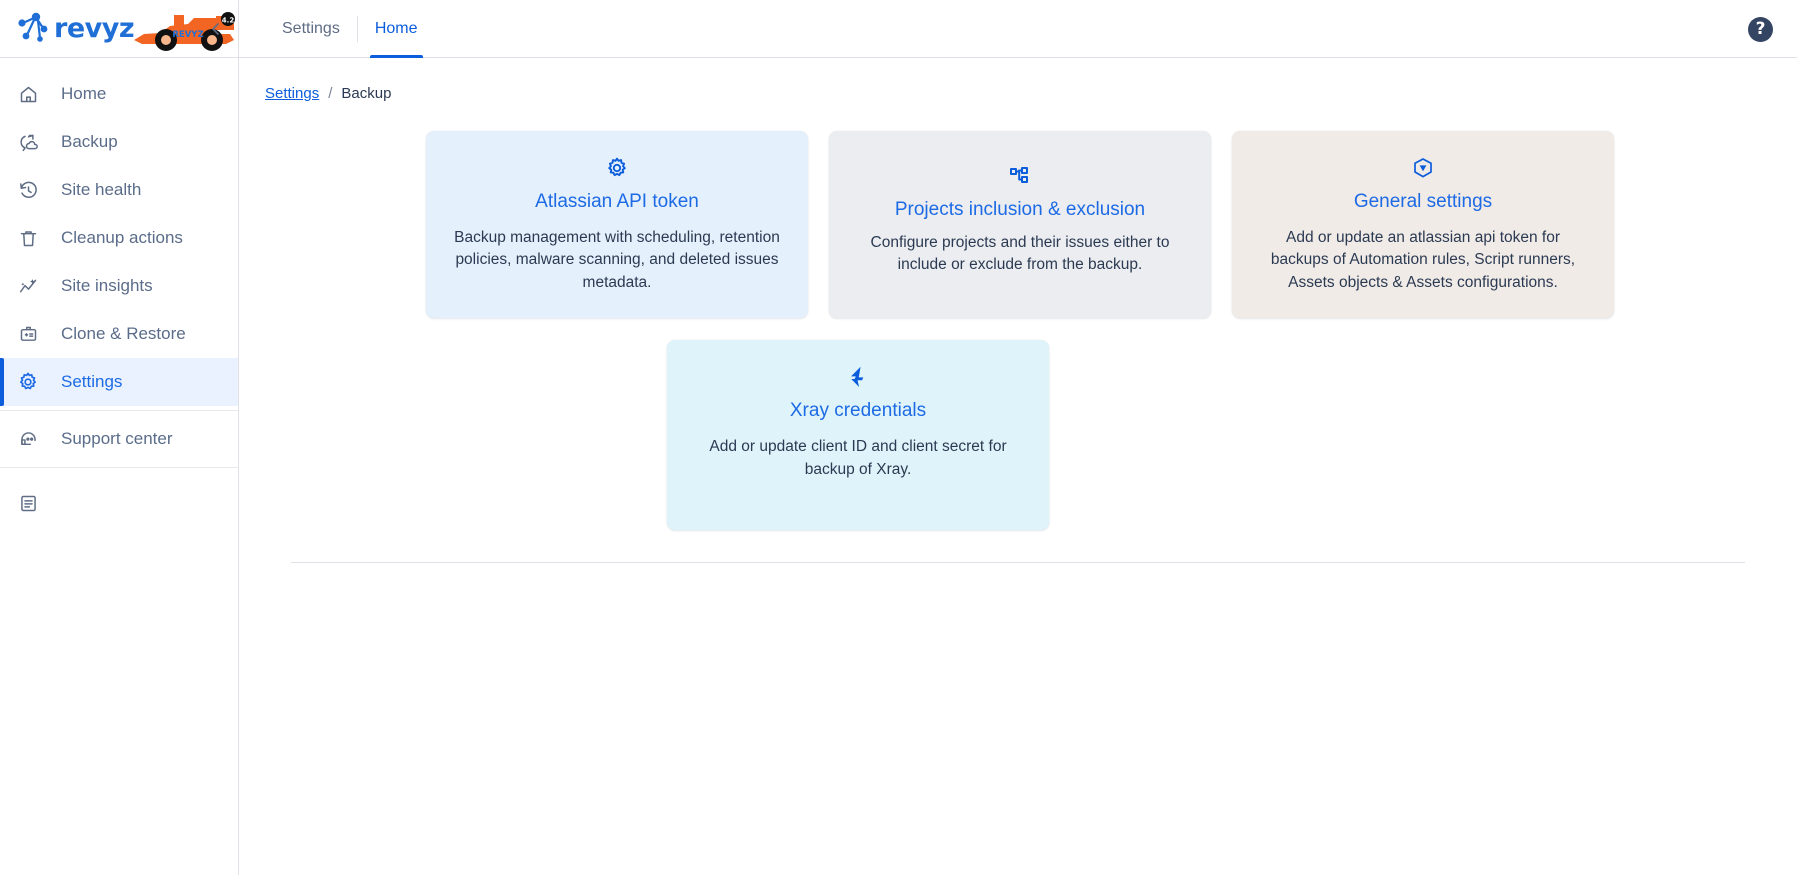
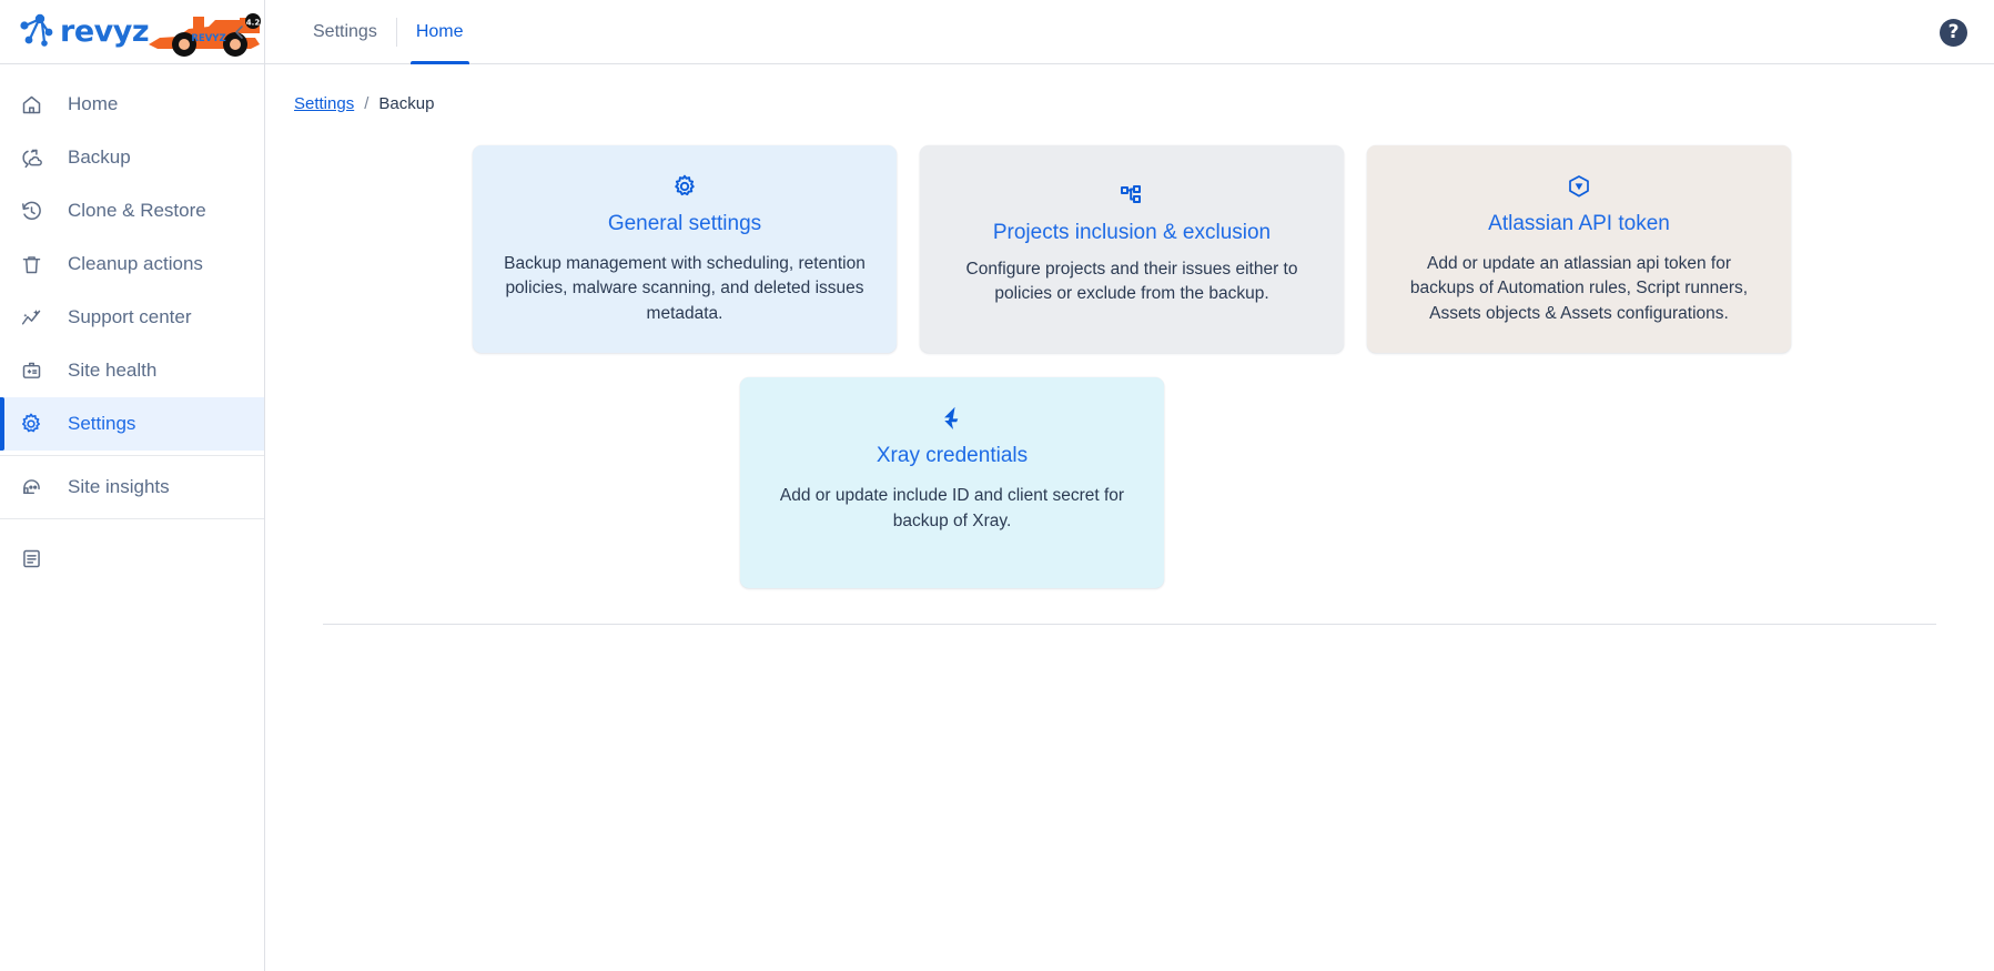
  revyz
  4.2
  REVYZ
  Home
  Backup
- Site health
+ Clone & Restore
  Cleanup actions
- Site insights
+ Support center
- Clone & Restore
+ Site health
  Settings
- Support center
+ Site insights
  Settings
  Home
  ?
  Settings
  /
  Backup
- Atlassian API token
+ General settings
  Backup management with scheduling, retention policies, malware scanning, and deleted issues metadata.
  Projects inclusion & exclusion
- Configure projects and their issues either to include or exclude from the backup.
+ Configure projects and their issues either to policies or exclude from the backup.
- General settings
+ Atlassian API token
  Add or update an atlassian api token for backups of Automation rules, Script runners, Assets objects & Assets configurations.
  Xray credentials
- Add or update client ID and client secret for backup of Xray.
+ Add or update include ID and client secret for backup of Xray.
